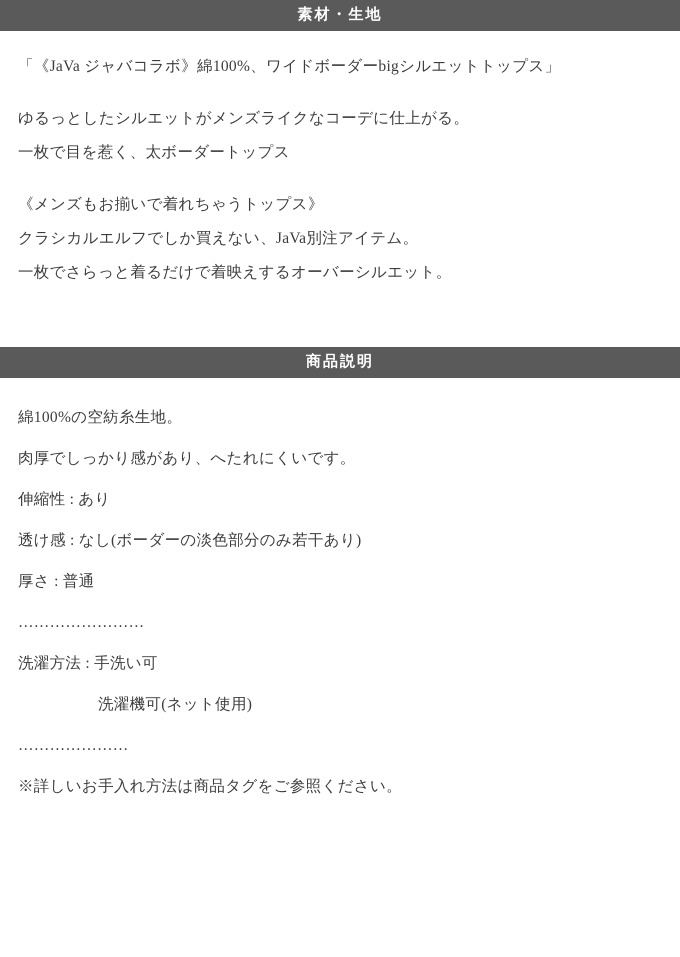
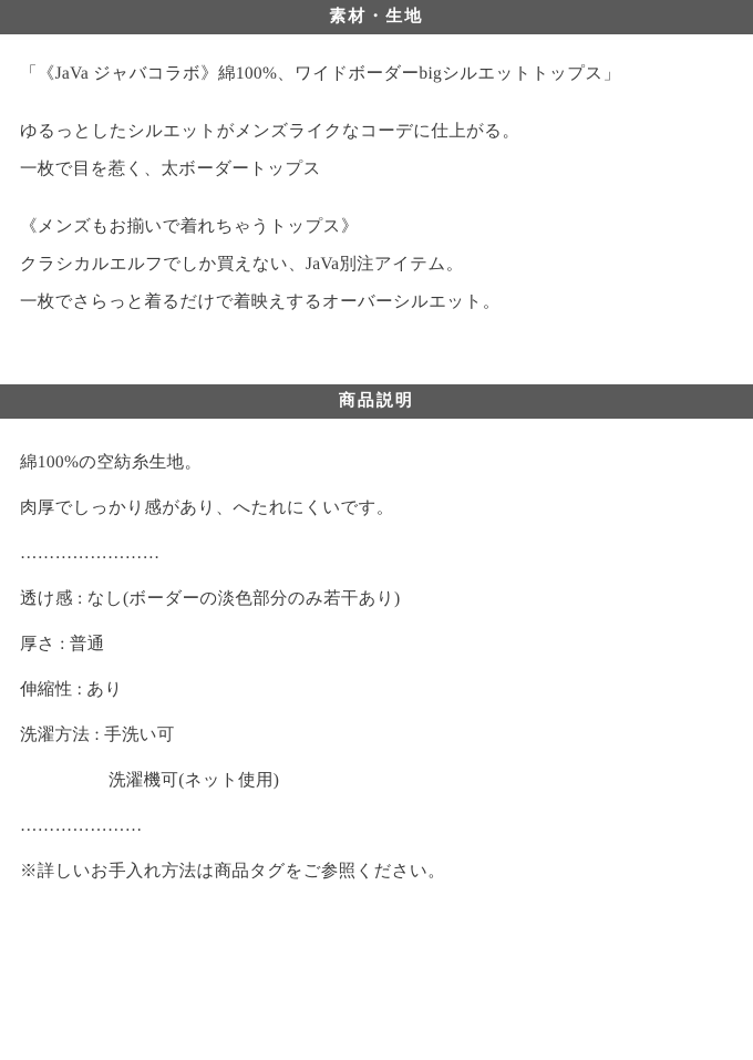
  素材・生地
  「《JaVa ジャバコラボ》綿100%、ワイドボーダーbigシルエットトップス」
  ゆるっとしたシルエットがメンズライクなコーデに仕上がる。
  一枚で目を惹く、太ボーダートップス
  《メンズもお揃いで着れちゃうトップス》
  クラシカルエルフでしか買えない、JaVa別注アイテム。
  一枚でさらっと着るだけで着映えするオーバーシルエット。
  商品説明
  綿100%の空紡糸生地。
  肉厚でしっかり感があり、へたれにくいです。
- 伸縮性 : あり
+ ……………………
  透け感 : なし(ボーダーの淡色部分のみ若干あり)
  厚さ : 普通
- ……………………
+ 伸縮性 : あり
  洗濯方法 : 手洗い可
  洗濯機可(ネット使用)
  …………………
  ※詳しいお手入れ方法は商品タグをご参照ください。
